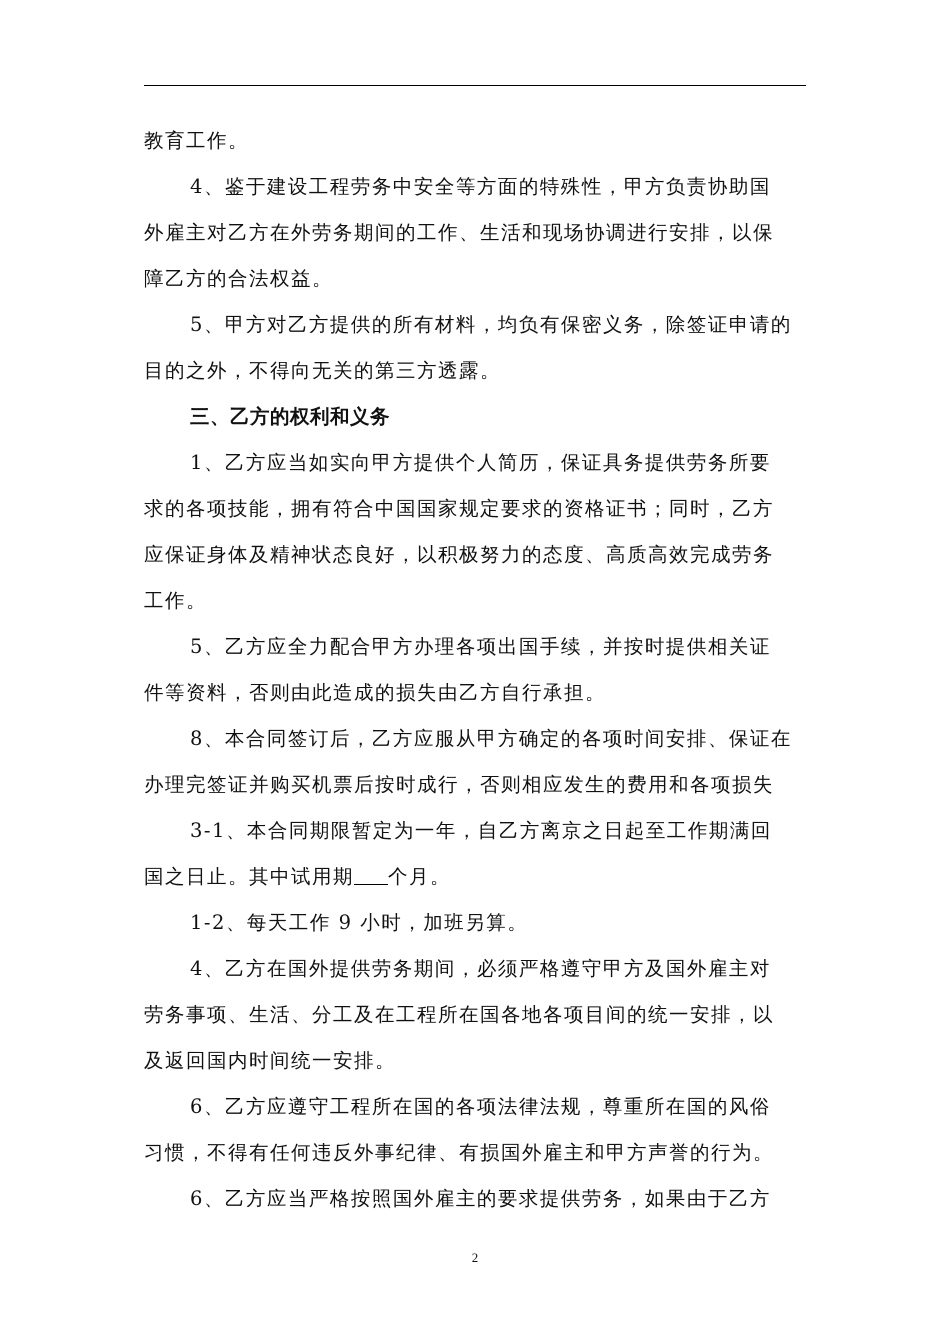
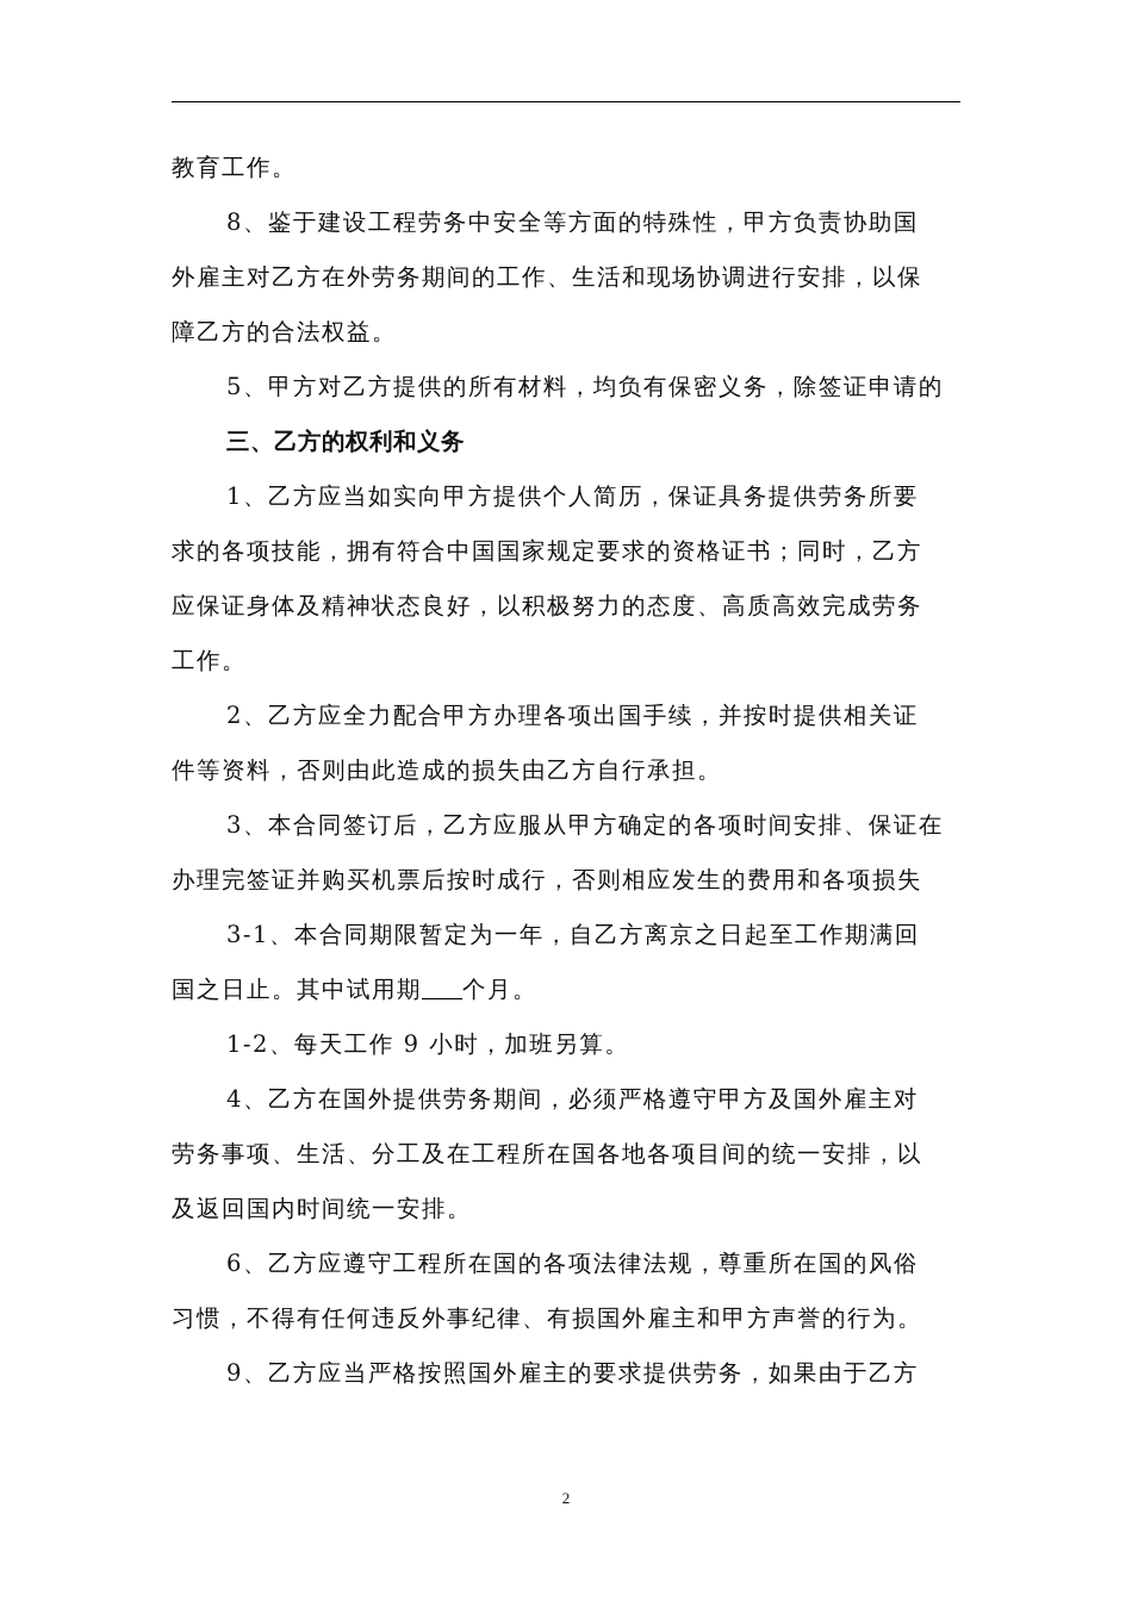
  教育工作。
- 4、鉴于建设工程劳务中安全等方面的特殊性，甲方负责协助国
+ 8、鉴于建设工程劳务中安全等方面的特殊性，甲方负责协助国
  外雇主对乙方在外劳务期间的工作、生活和现场协调进行安排，以保
  障乙方的合法权益。
  5、甲方对乙方提供的所有材料，均负有保密义务，除签证申请的
- 目的之外，不得向无关的第三方透露。
  三、乙方的权利和义务
  1、乙方应当如实向甲方提供个人简历，保证具务提供劳务所要
  求的各项技能，拥有符合中国国家规定要求的资格证书；同时，乙方
  应保证身体及精神状态良好，以积极努力的态度、高质高效完成劳务
  工作。
- 5、乙方应全力配合甲方办理各项出国手续，并按时提供相关证
+ 2、乙方应全力配合甲方办理各项出国手续，并按时提供相关证
  件等资料，否则由此造成的损失由乙方自行承担。
- 8、本合同签订后，乙方应服从甲方确定的各项时间安排、保证在
+ 3、本合同签订后，乙方应服从甲方确定的各项时间安排、保证在
  办理完签证并购买机票后按时成行，否则相应发生的费用和各项损失
  3-1、本合同期限暂定为一年，自乙方离京之日起至工作期满回
  国之日止。其中试用期 个月。
  1-2、每天工作 9 小时，加班另算。
  4、乙方在国外提供劳务期间，必须严格遵守甲方及国外雇主对
  劳务事项、生活、分工及在工程所在国各地各项目间的统一安排，以
  及返回国内时间统一安排。
  6、乙方应遵守工程所在国的各项法律法规，尊重所在国的风俗
  习惯，不得有任何违反外事纪律、有损国外雇主和甲方声誉的行为。
- 6、乙方应当严格按照国外雇主的要求提供劳务，如果由于乙方
+ 9、乙方应当严格按照国外雇主的要求提供劳务，如果由于乙方
  2
